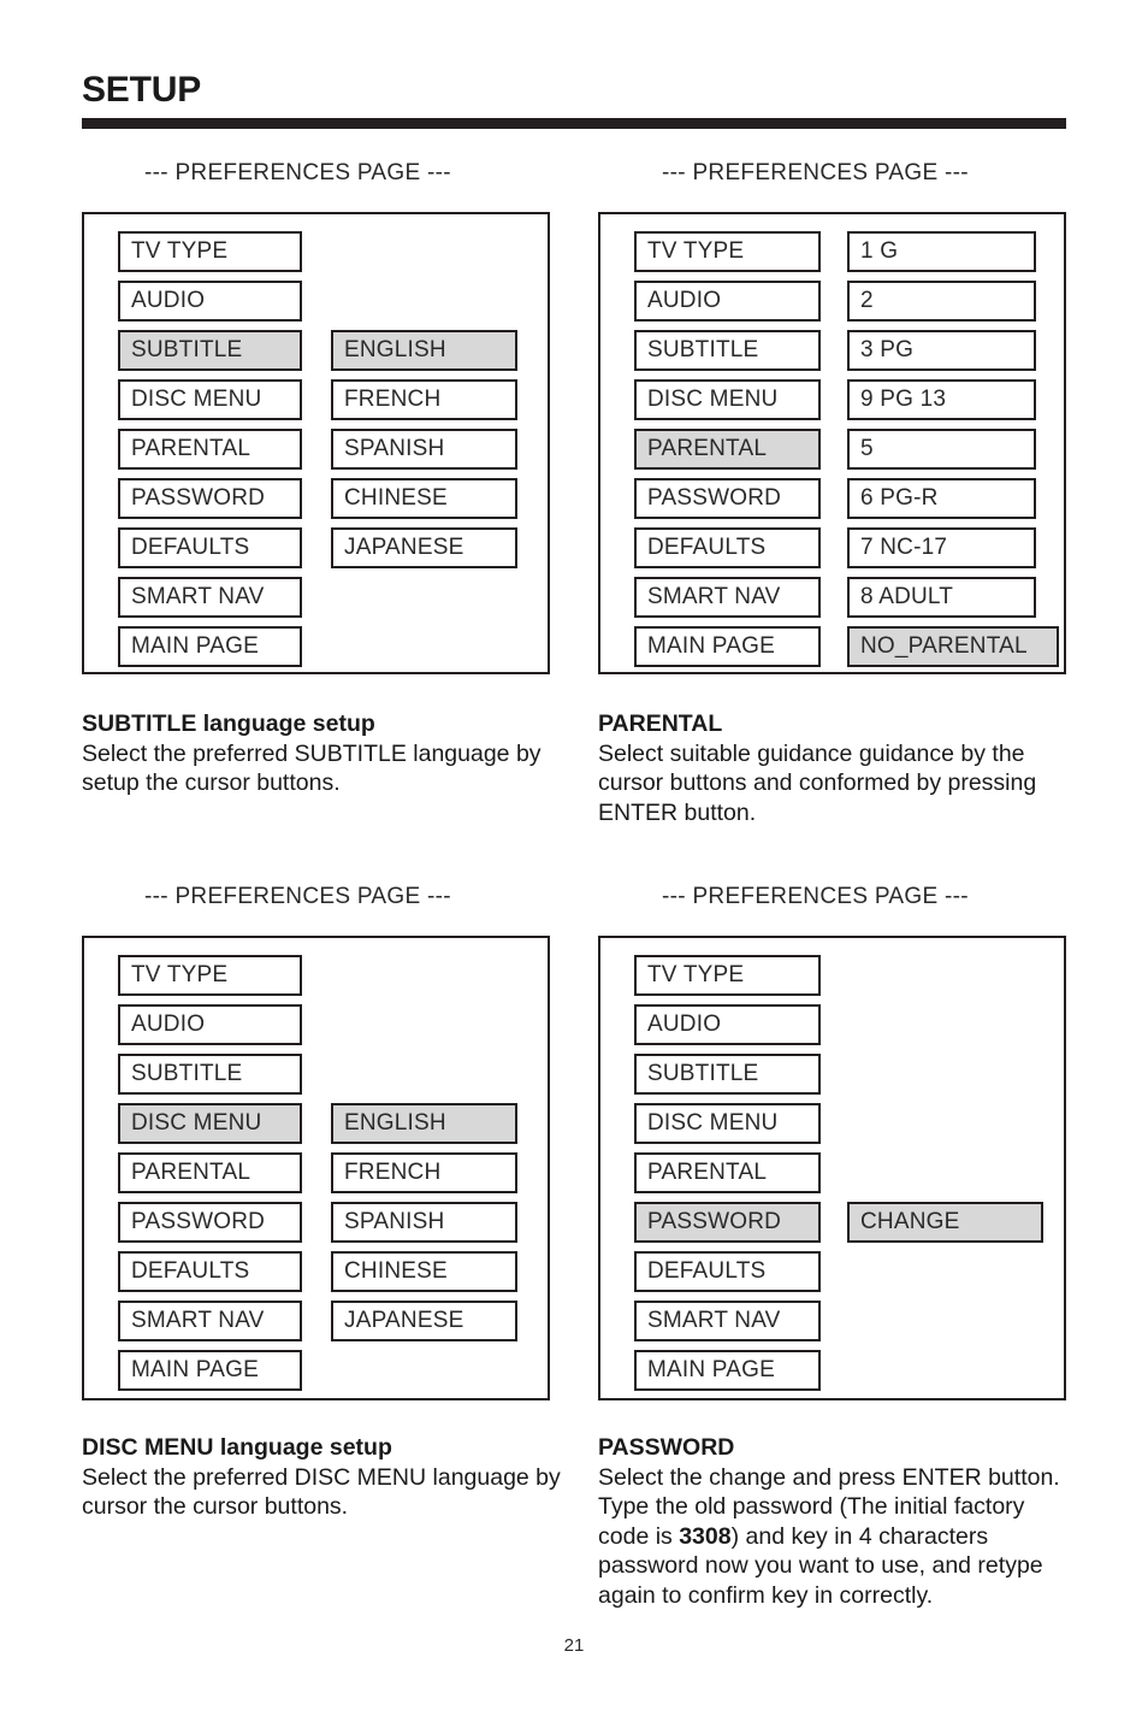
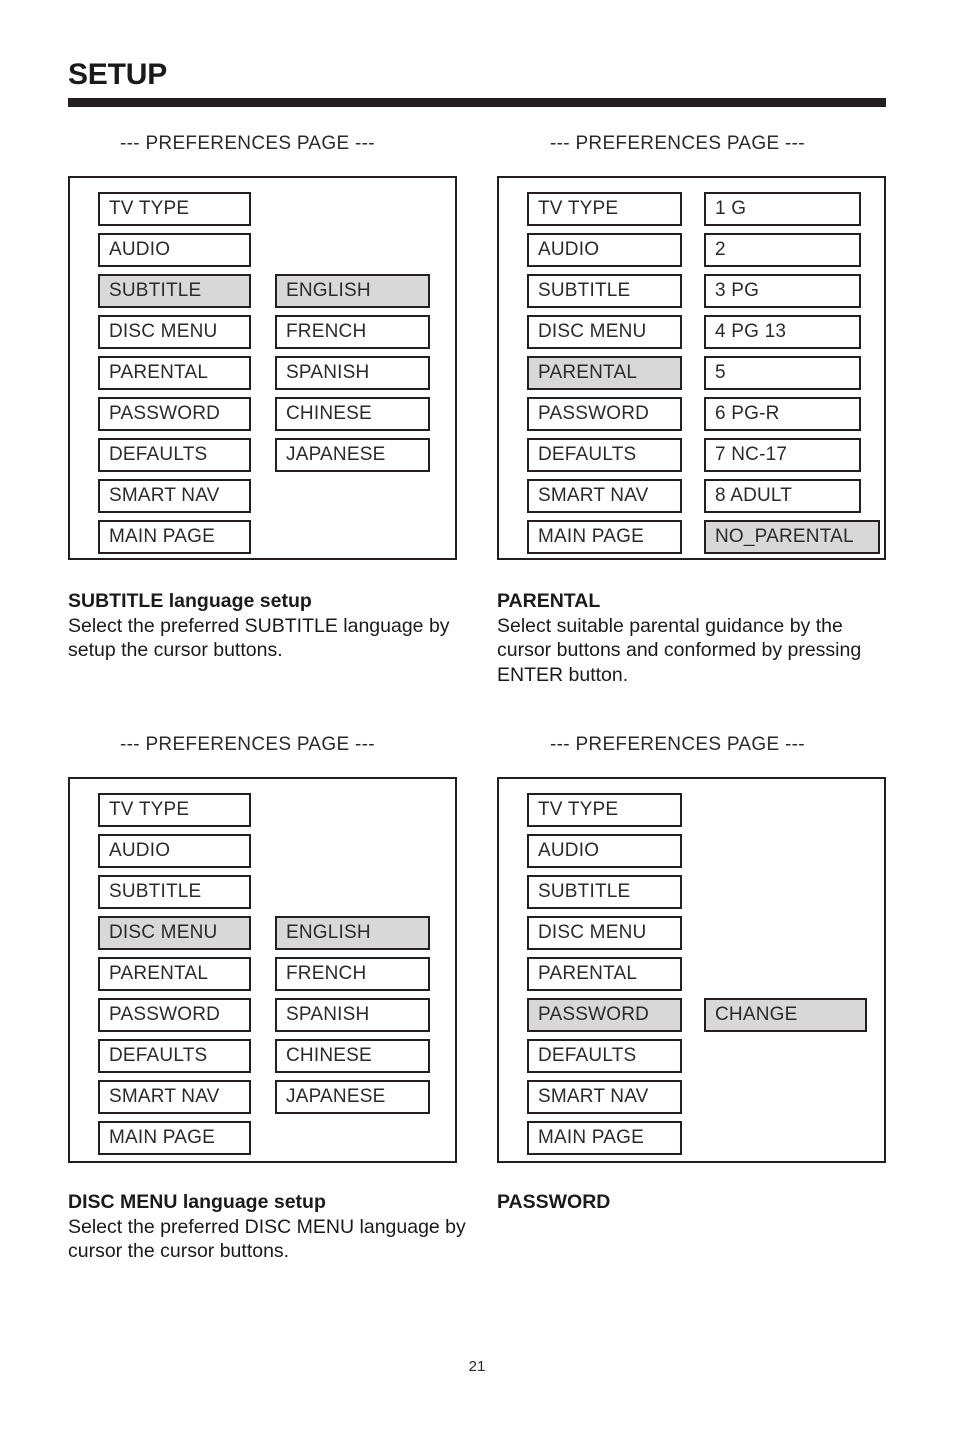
  SETUP
  --- PREFERENCES PAGE ---
  TV TYPE
  AUDIO
  SUBTITLE
  DISC MENU
  PARENTAL
  PASSWORD
  DEFAULTS
  SMART NAV
  MAIN PAGE
  ENGLISH
  FRENCH
  SPANISH
  CHINESE
  JAPANESE
  SUBTITLE language setup
  Select the preferred SUBTITLE language by setup the cursor buttons.
  --- PREFERENCES PAGE ---
  TV TYPE
  AUDIO
  SUBTITLE
  DISC MENU
  PARENTAL
  PASSWORD
  DEFAULTS
  SMART NAV
  MAIN PAGE
  1 G
  2
  3 PG
- 9 PG 13
+ 4 PG 13
  5
  6 PG-R
  7 NC-17
  8 ADULT
  NO_PARENTAL
  PARENTAL
- Select suitable guidance guidance by the cursor buttons and conformed by pressing ENTER button.
+ Select suitable parental guidance by the cursor buttons and conformed by pressing ENTER button.
  --- PREFERENCES PAGE ---
  TV TYPE
  AUDIO
  SUBTITLE
  DISC MENU
  PARENTAL
  PASSWORD
  DEFAULTS
  SMART NAV
  MAIN PAGE
  ENGLISH
  FRENCH
  SPANISH
  CHINESE
  JAPANESE
  DISC MENU language setup
  Select the preferred DISC MENU language by cursor the cursor buttons.
  --- PREFERENCES PAGE ---
  TV TYPE
  AUDIO
  SUBTITLE
  DISC MENU
  PARENTAL
  PASSWORD
  DEFAULTS
  SMART NAV
  MAIN PAGE
  CHANGE
  PASSWORD
- Select the change and press ENTER button. Type the old password (The initial factory code is 3308) and key in 4 characters password now you want to use, and retype again to confirm key in correctly.
  21
